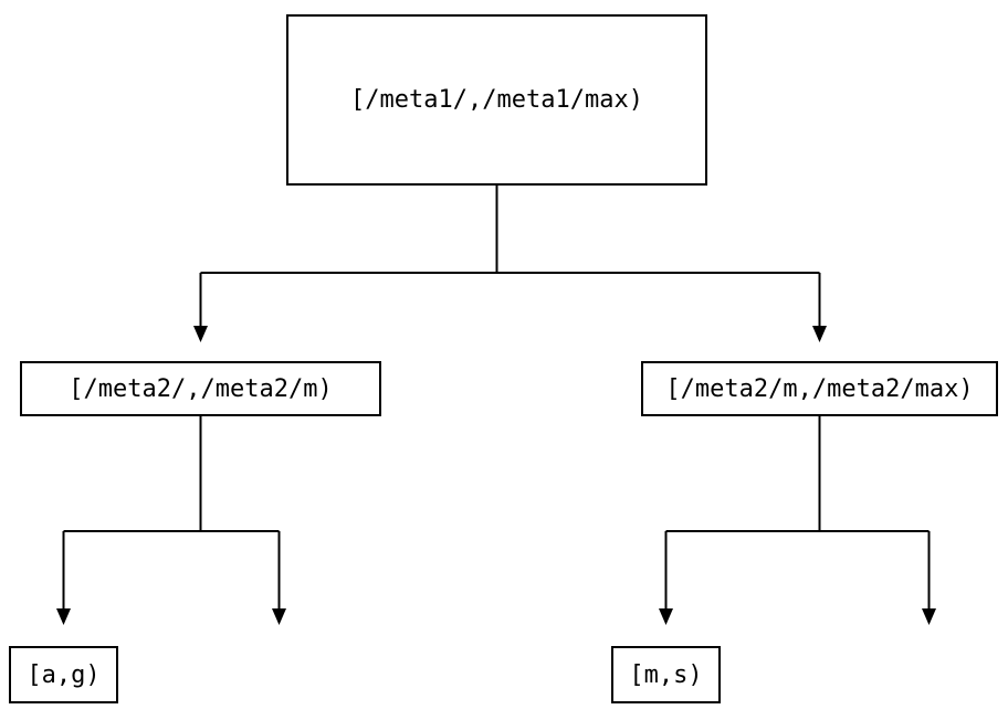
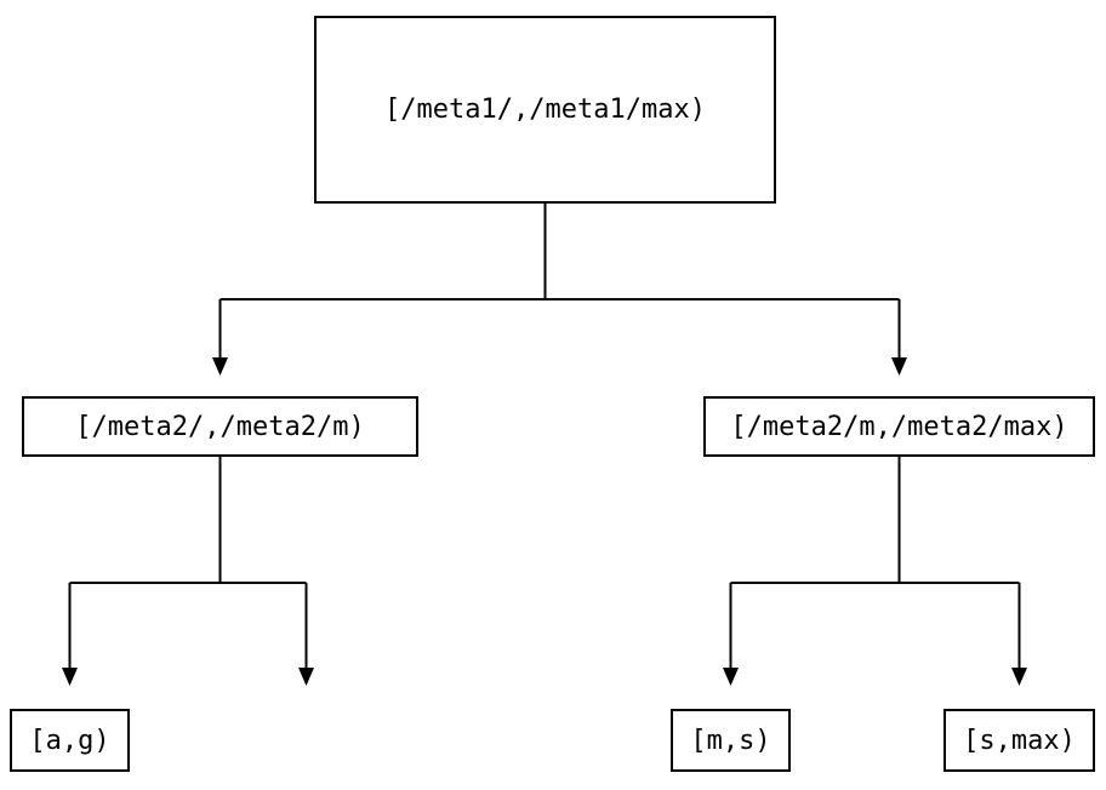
  [/meta1/,/meta1/max)
  [/meta2/,/meta2/m)
  [/meta2/m,/meta2/max)
  [a,g)
  [m,s)
+ [s,max)
